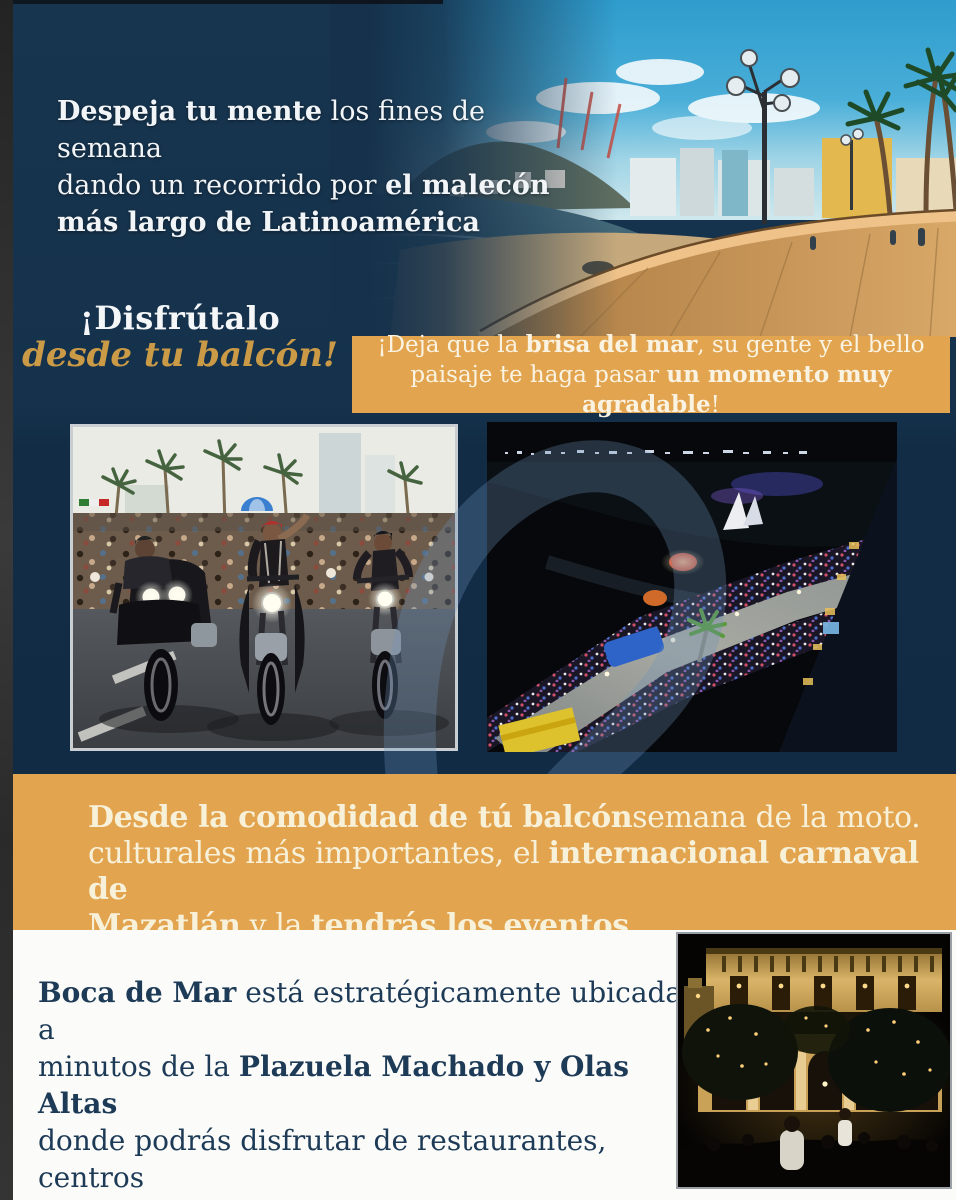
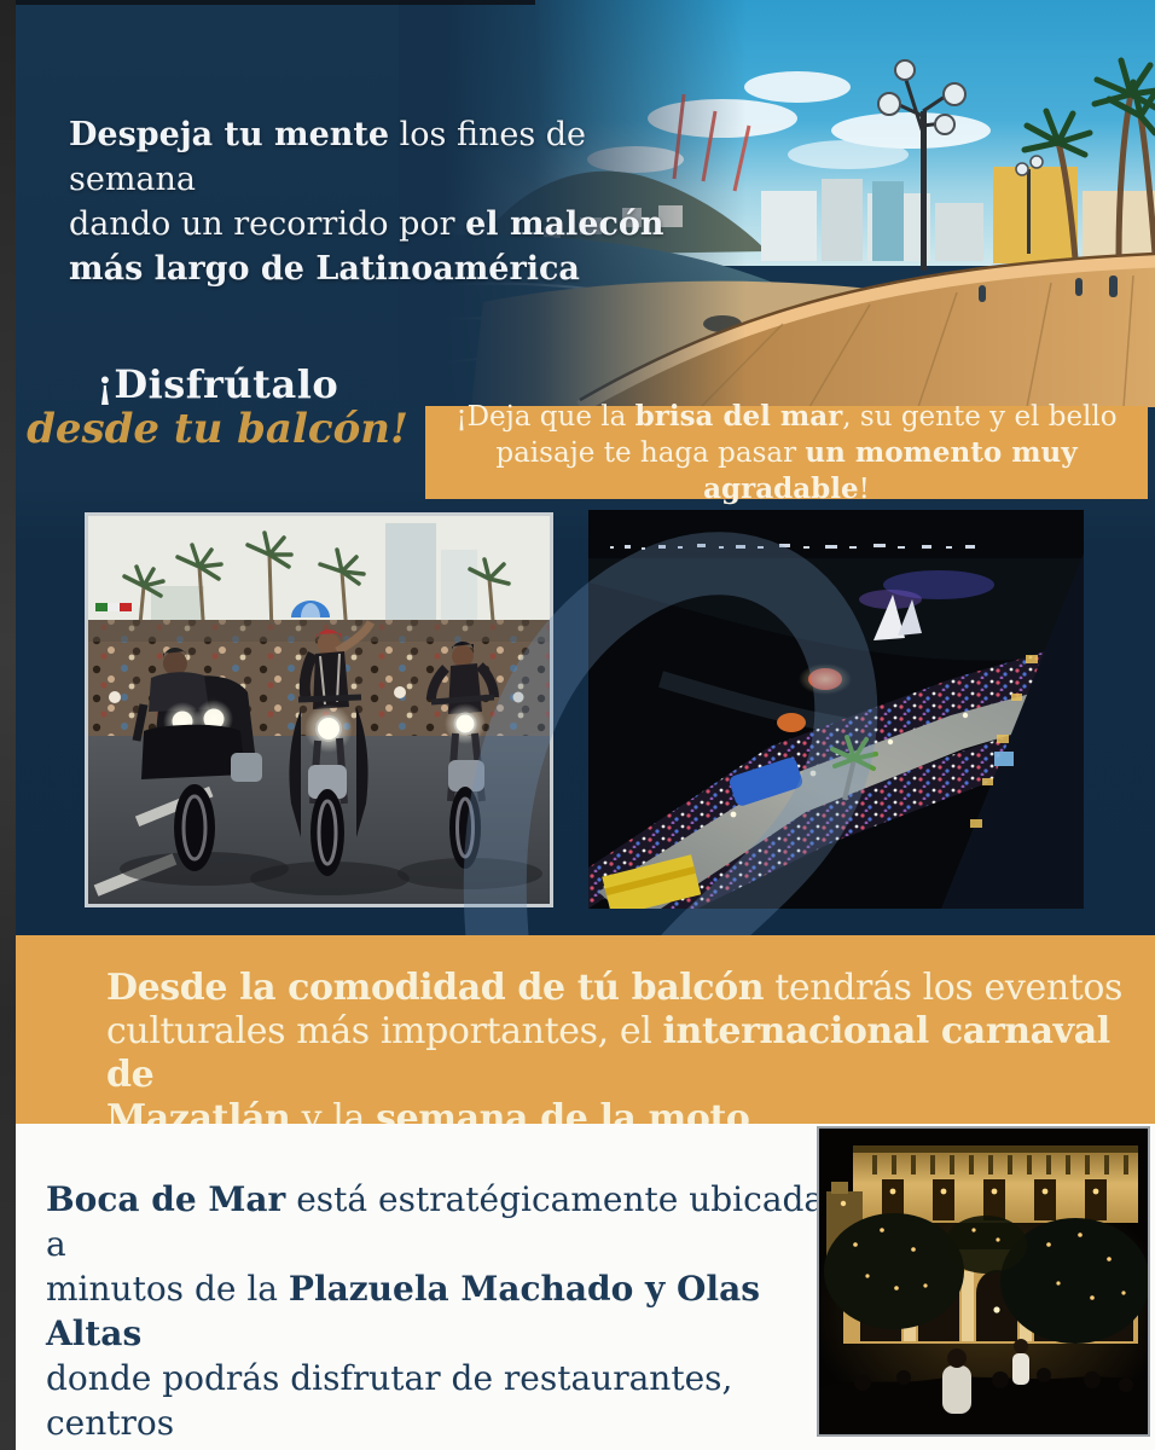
  Despeja tu mente los fines de semana
  dando un recorrido por el malecón
  más largo de Latinoamérica
  ¡Disfrútalo
  desde tu balcón!
  ¡Deja que la brisa del mar, su gente y el bello
  paisaje te haga pasar un momento muy agradable!
- Desde la comodidad de tú balcónsemana de la moto.
+ Desde la comodidad de tú balcón tendrás los eventos
  culturales más importantes, el internacional carnaval de
- Mazatlán y la tendrás los eventos
+ Mazatlán y la semana de la moto.
  Boca de Mar está estratégicamente ubicada a
  minutos de la Plazuela Machado y Olas Altas
  donde podrás disfrutar de restaurantes, centros
